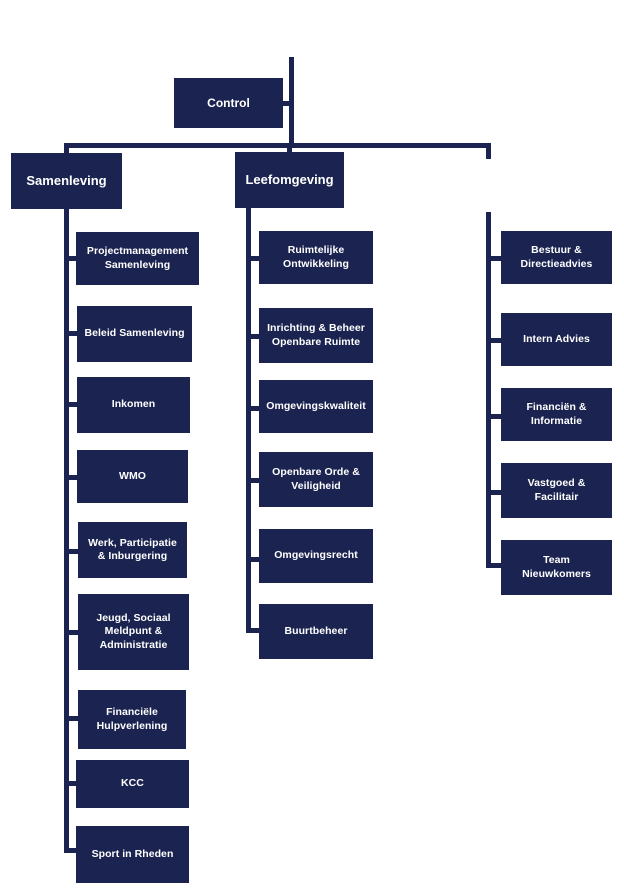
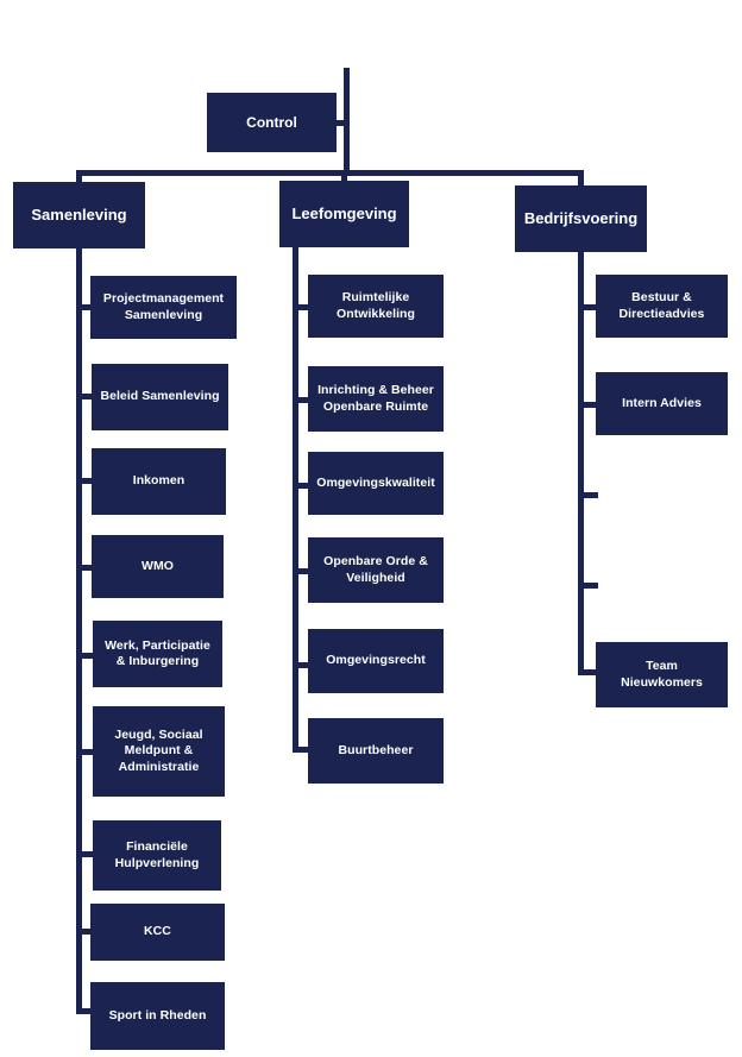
  Control
  Samenleving
  Leefomgeving
+ Bedrijfsvoering
  Projectmanagement
  Samenleving
  Beleid Samenleving
  Inkomen
  WMO
  Werk, Participatie
  & Inburgering
  Jeugd, Sociaal
  Meldpunt &
  Administratie
  Financiële
  Hulpverlening
  KCC
  Sport in Rheden
  Ruimtelijke
  Ontwikkeling
  Inrichting & Beheer
  Openbare Ruimte
  Omgevingskwaliteit
  Openbare Orde &
  Veiligheid
  Omgevingsrecht
  Buurtbeheer
  Bestuur &
  Directieadvies
  Intern Advies
- Financiën &
- Informatie
- Vastgoed &
- Facilitair
  Team
  Nieuwkomers
